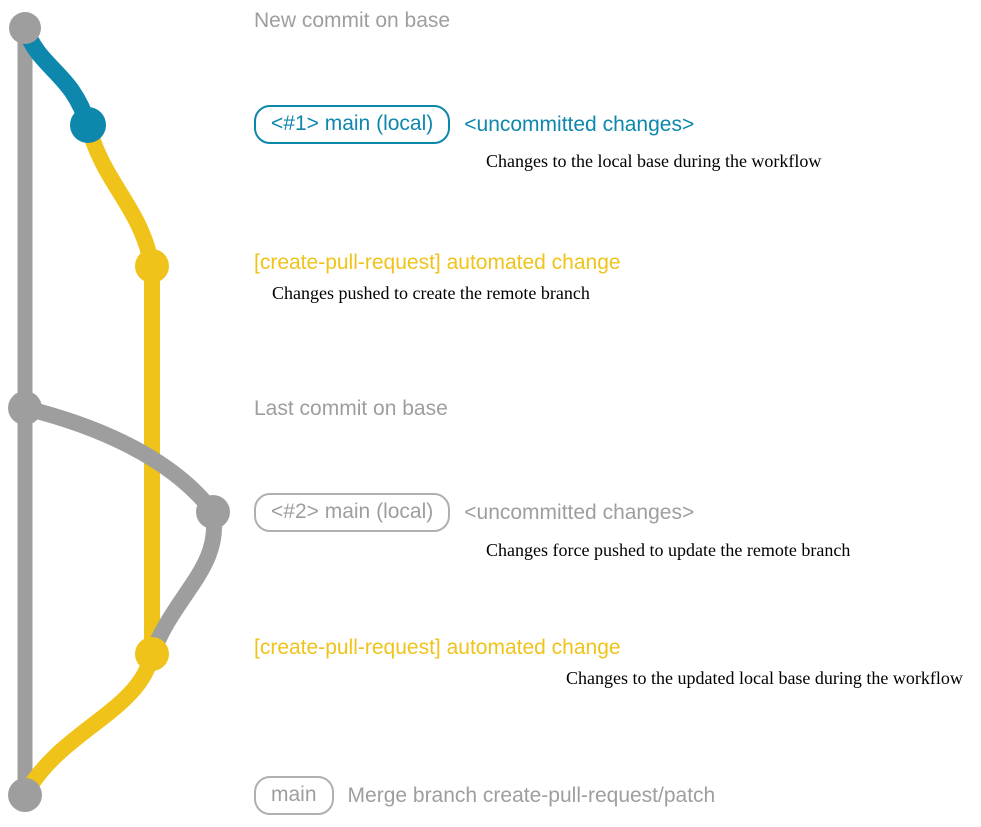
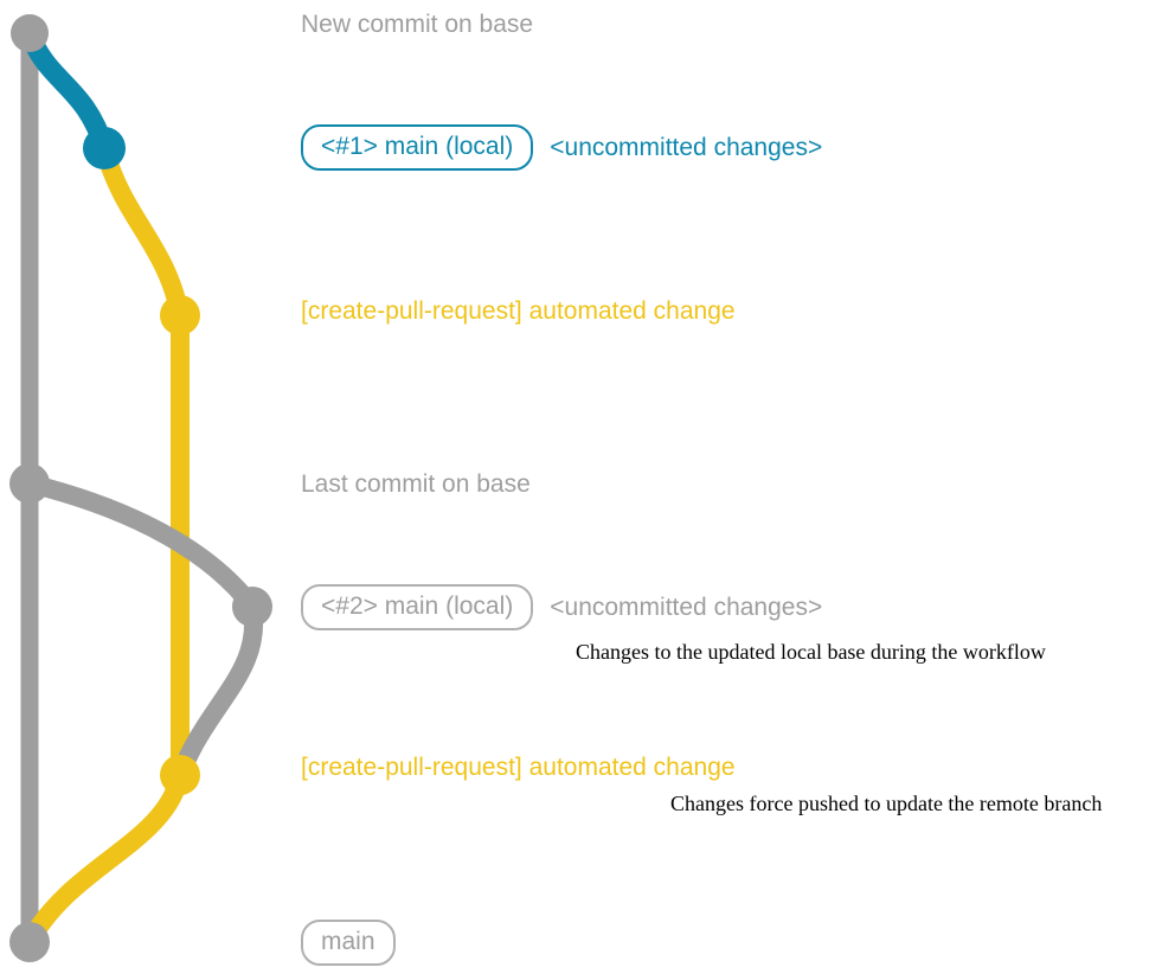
  New commit on base
  <#1> main (local)
  <uncommitted changes>
- Changes to the local base during the workflow
  [create-pull-request] automated change
- Changes pushed to create the remote branch
  Last commit on base
  <#2> main (local)
  <uncommitted changes>
- Changes force pushed to update the remote branch
+ Changes to the updated local base during the workflow
  [create-pull-request] automated change
- Changes to the updated local base during the workflow
+ Changes force pushed to update the remote branch
  main
- Merge branch create-pull-request/patch
